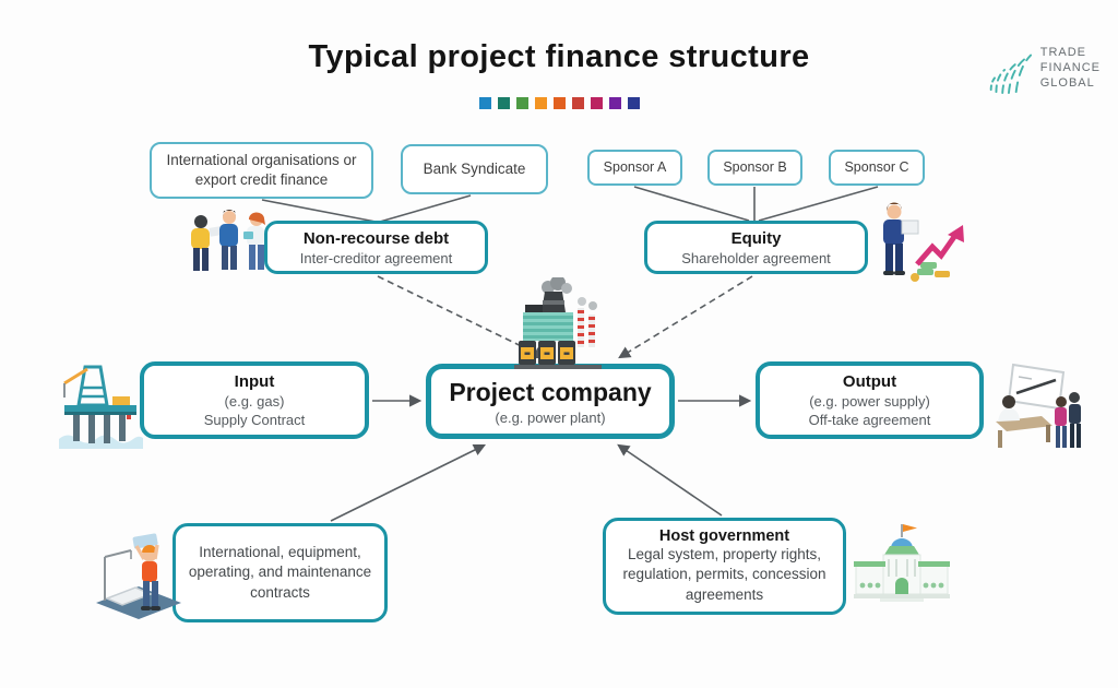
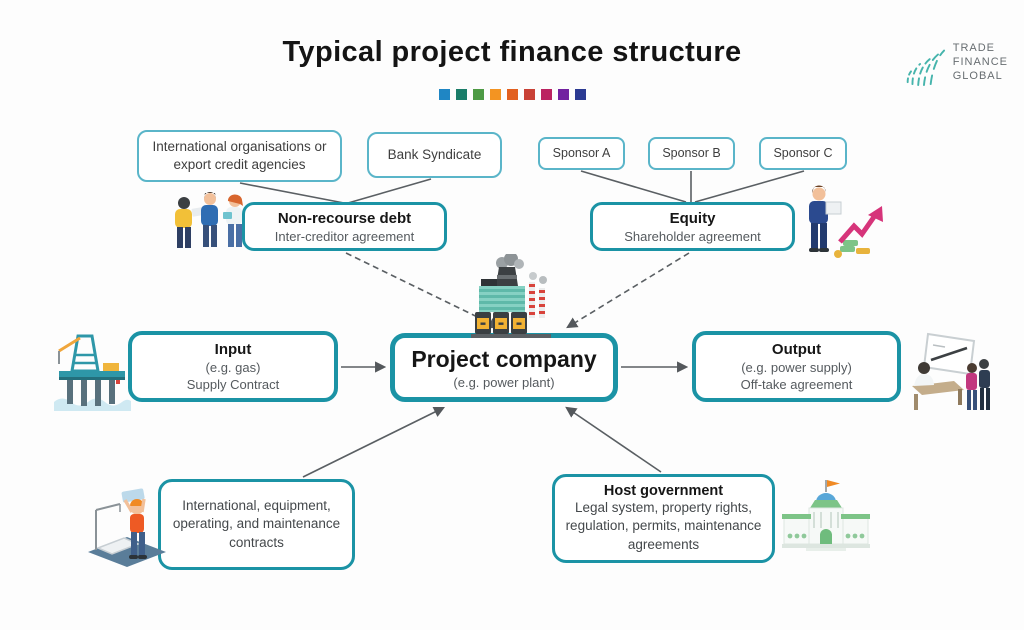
  Typical project finance structure
  TRADE
  FINANCE
  GLOBAL
- International organisations or export credit finance
+ International organisations or export credit agencies
  Bank Syndicate
  Sponsor A
  Sponsor B
  Sponsor C
  Non-recourse debt
  Inter-creditor agreement
  Equity
  Shareholder agreement
  Input
  (e.g. gas)
  Supply Contract
  Project company
  (e.g. power plant)
  Output
  (e.g. power supply)
  Off-take agreement
  International, equipment, operating, and maintenance contracts
  Host government
- Legal system, property rights, regulation, permits, concession agreements
+ Legal system, property rights, regulation, permits, maintenance agreements
